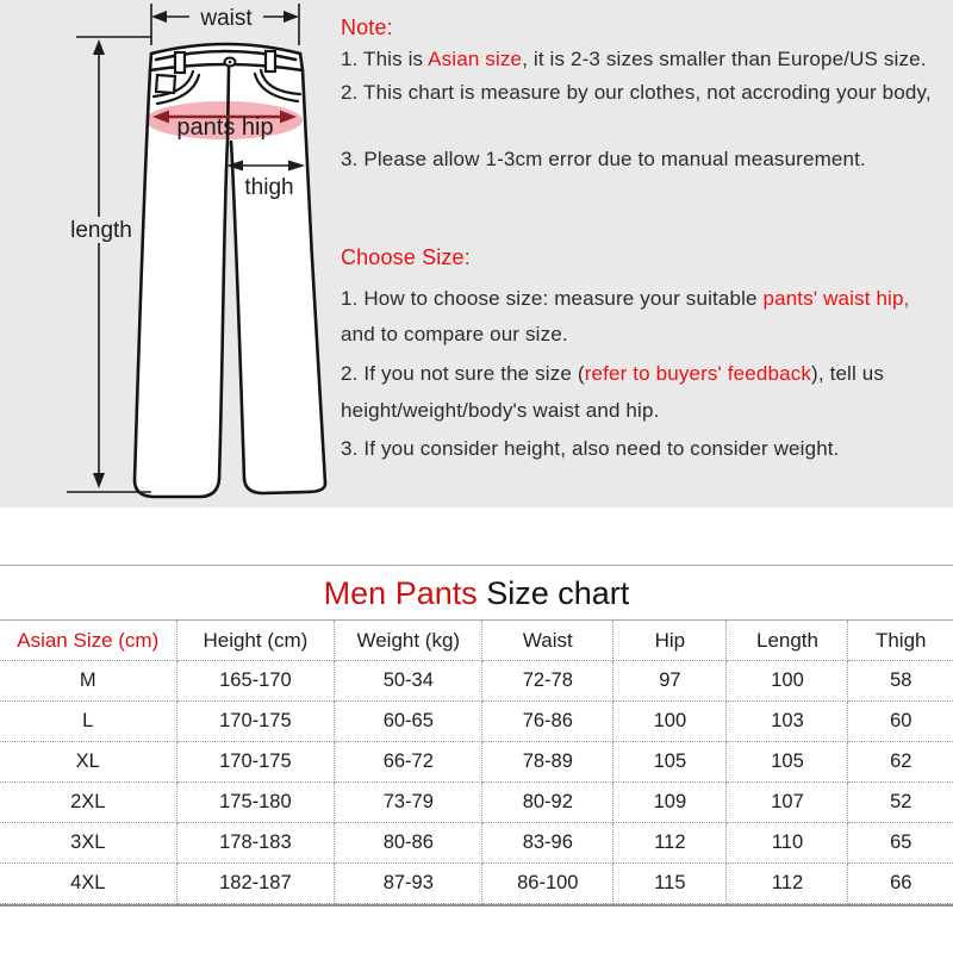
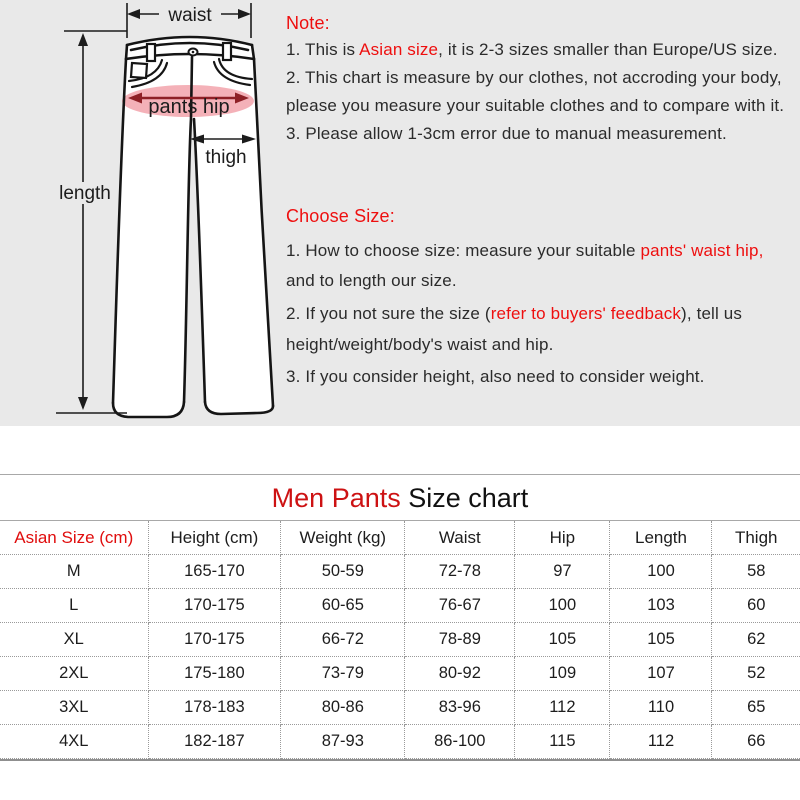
  waist
  length
  pants hip
  thigh
  Note:
  1. This is Asian size, it is 2-3 sizes smaller than Europe/US size.
  2. This chart is measure by our clothes, not accroding your body,
+ please you measure your suitable clothes and to compare with it.
  3. Please allow 1-3cm error due to manual measurement.
  Choose Size:
  1. How to choose size: measure your suitable pants' waist hip,
- and to compare our size.
+ and to length our size.
  2. If you not sure the size (refer to buyers' feedback), tell us
  height/weight/body's waist and hip.
  3. If you consider height, also need to consider weight.
  Men Pants Size chart
  Asian Size (cm)	Height (cm)	Weight (kg)	Waist	Hip	Length	Thigh
- M	165-170	50-34	72-78	97	100	58
+ M	165-170	50-59	72-78	97	100	58
- L	170-175	60-65	76-86	100	103	60
+ L	170-175	60-65	76-67	100	103	60
  XL	170-175	66-72	78-89	105	105	62
  2XL	175-180	73-79	80-92	109	107	52
  3XL	178-183	80-86	83-96	112	110	65
  4XL	182-187	87-93	86-100	115	112	66
